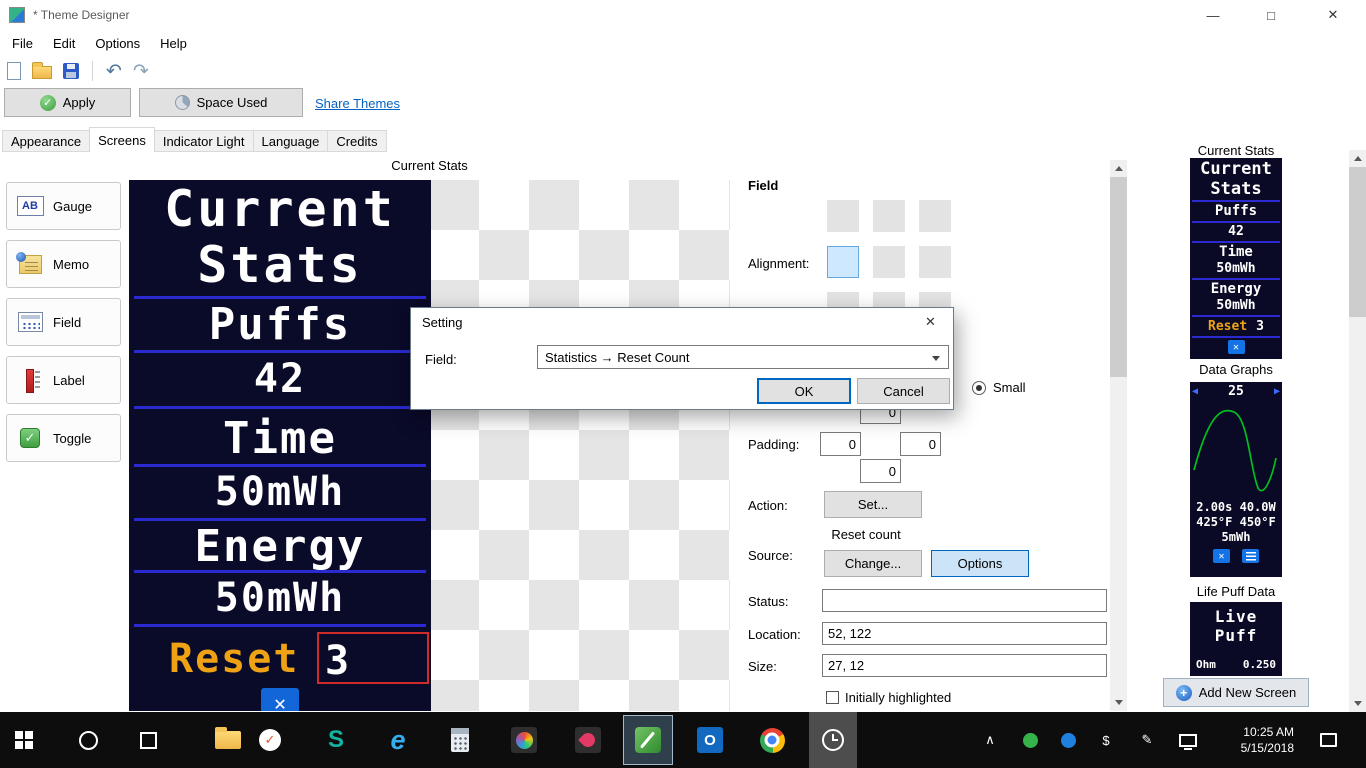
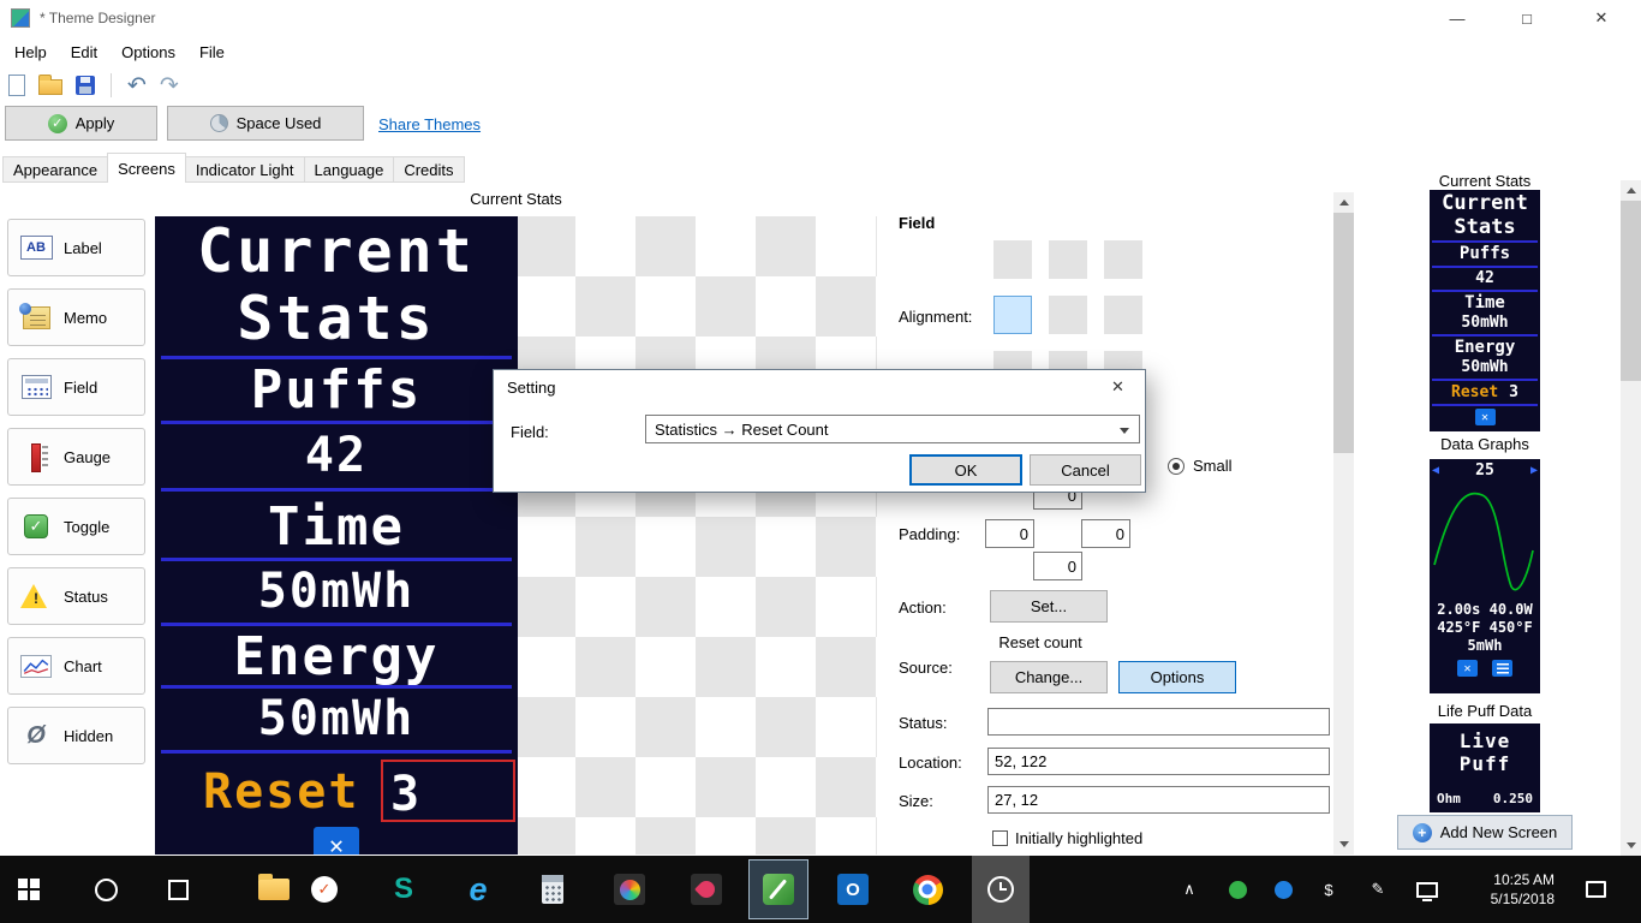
  * Theme Designer
  —
  □
  ✕
- File
+ Help
  Edit
  Options
- Help
+ File
  ↶
  ↷
  ✓
  Apply
  Space Used
  Share Themes
  Appearance
  Screens
  Indicator Light
  Language
  Credits
  AB
- Gauge
+ Label
  Memo
  Field
- Label
+ Gauge
  ✓
  Toggle
+ !
+ Status
+ Chart
+ Ø
+ Hidden
  Current Stats
  Current
  Stats
  Puffs
  42
  Time
  50mWh
  Energy
  50mWh
  Reset
  3
  ✕
  Field
  Alignment:
  Small
  Padding:
  0
  0
  0
  0
  Action:
  Set...
  Reset count
  Source:
  Change...
  Options
  Status:
  Location:
  52, 122
  Size:
  27, 12
  Initially highlighted
  Current Stats
  Current
  Stats
  Puffs
  42
  Time
  50mWh
  Energy
  50mWh
  Reset
  3
  ✕
  Data Graphs
  ◀
  25
  ▶
  2.00s 40.0W
  425°F 450°F
  5mWh
  ✕
  Life Puff Data
  Live Puff
  Ohm
  0.250
  +
  Add New Screen
  Setting
  ✕
  Field:
  Statistics → Reset Count
  OK
  Cancel
  ✓
  S
  e
  O
  ∧
  $
  ✎
  10:25 AM
  5/15/2018
